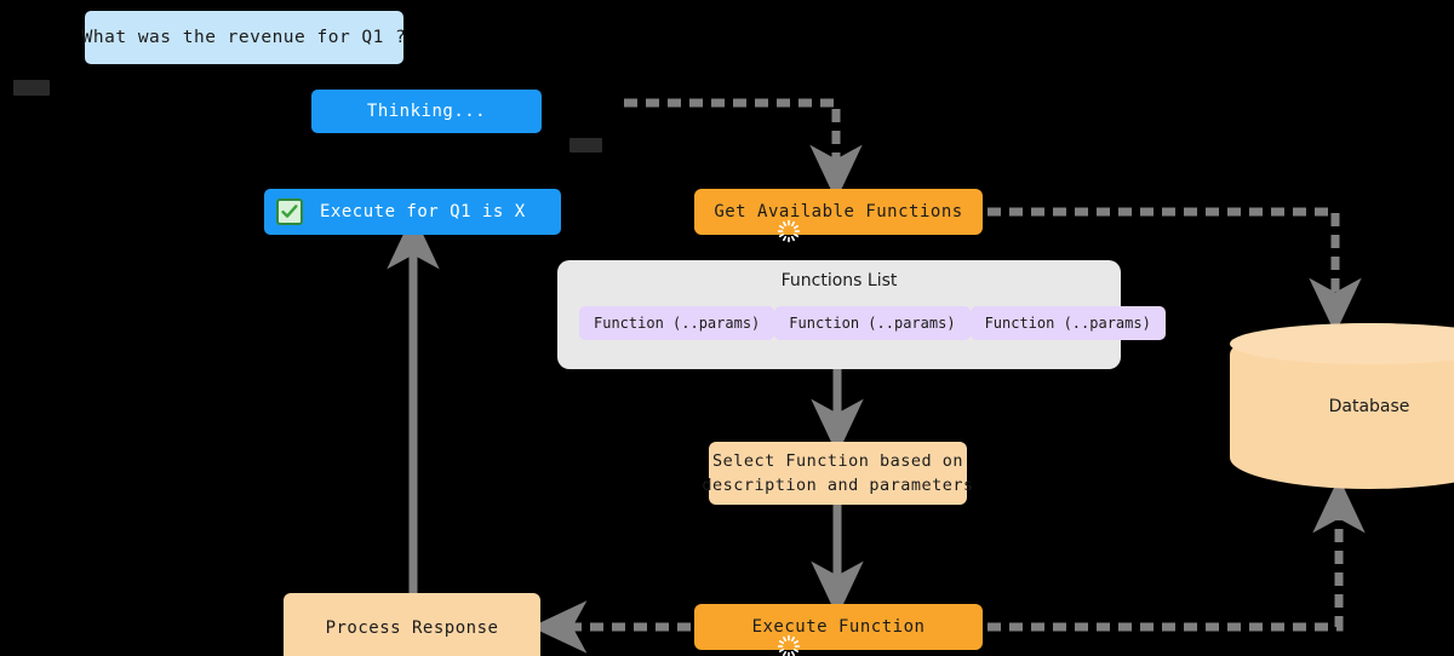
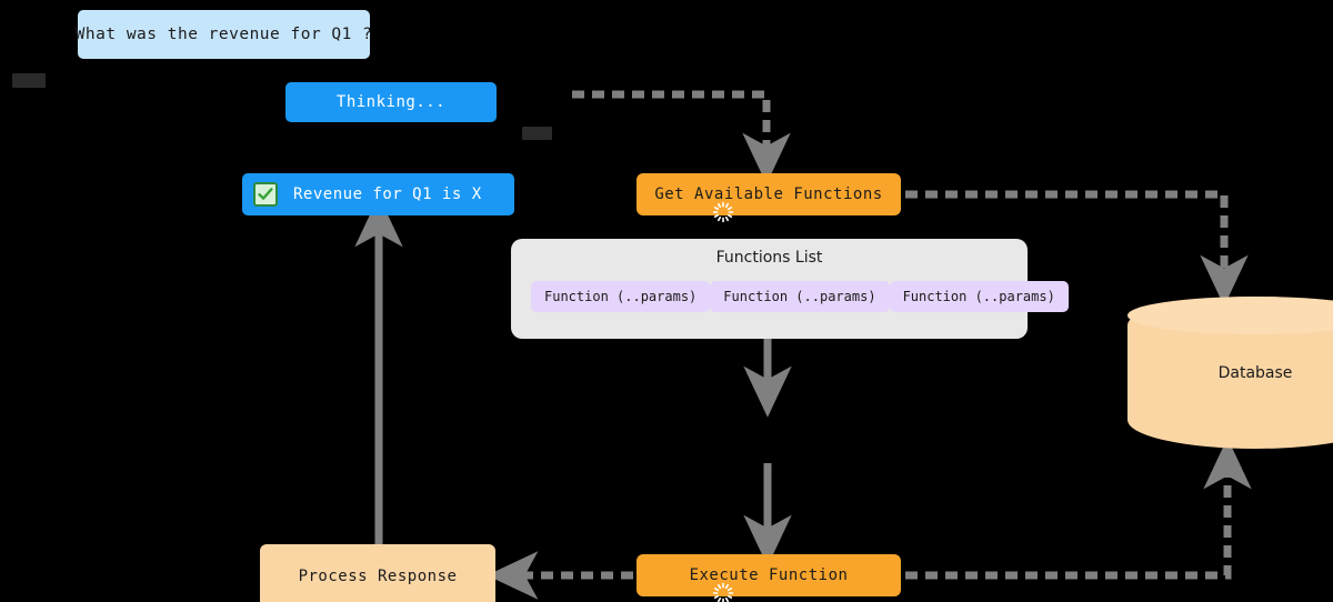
  What was the revenue for Q1 ?
  Thinking...
- Execute for Q1 is X
+ Revenue for Q1 is X
  Get Available Functions
  Functions List
  Function (..params)
  Function (..params)
  Function (..params)
- Select Function based on
- description and parameters
  Execute Function
  Process Response
  Database
